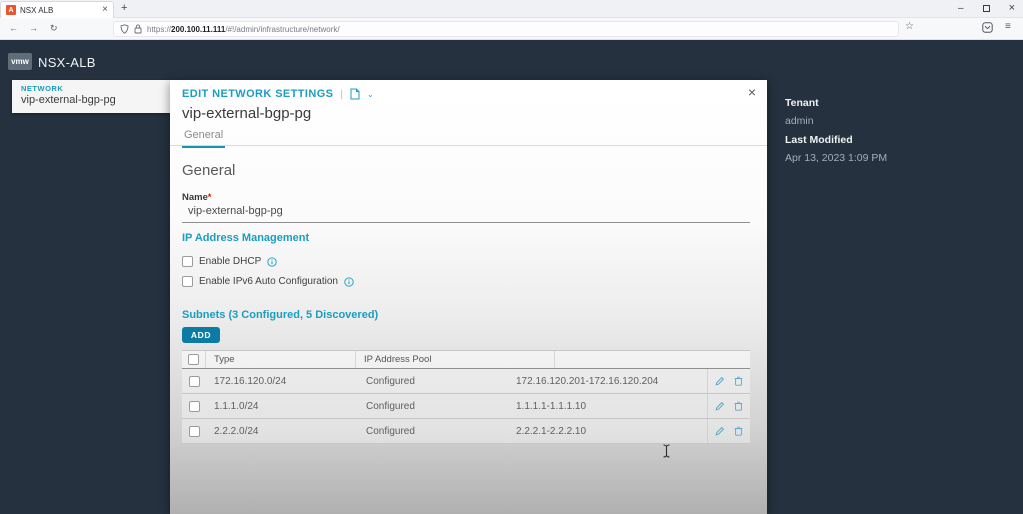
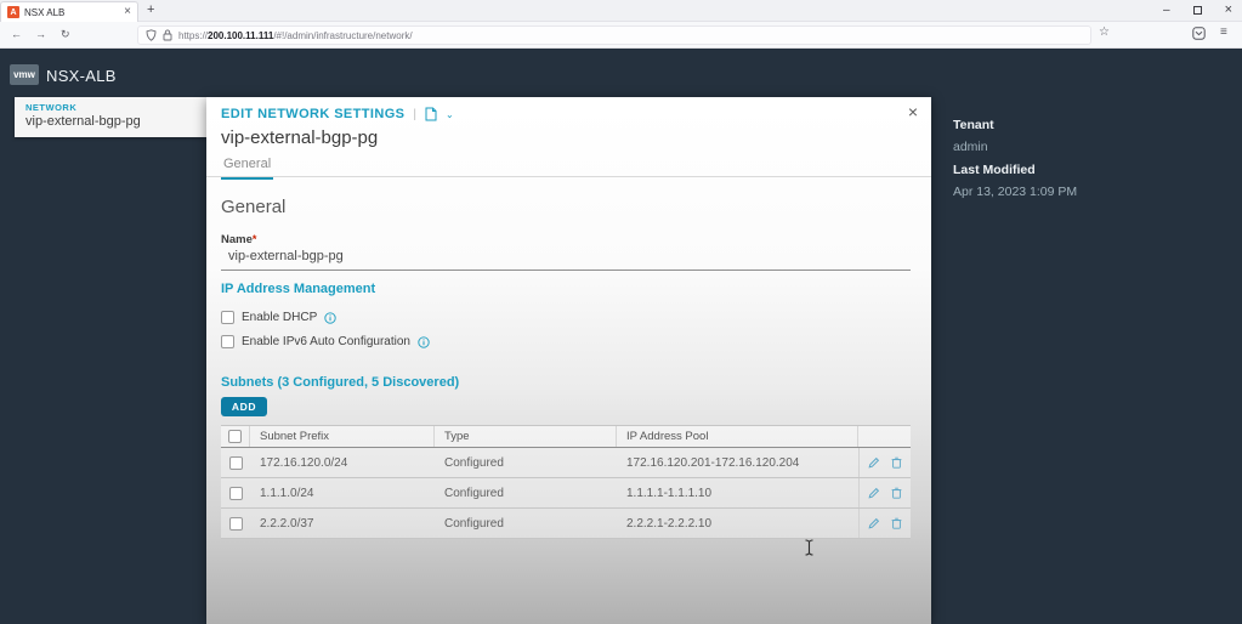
  NSX ALB
  ×
  +
  –
  ×
  ←
  →
  ↻
  https://200.100.11.111/#!/admin/infrastructure/network/
  ☆
  ≡
  vmw
  NSX-ALB
  NETWORK
  vip-external-bgp-pg
  EDIT NETWORK SETTINGS
  |
  ⌄
  ×
  vip-external-bgp-pg
  General
  General
  Name*
  vip-external-bgp-pg
  IP Address Management
  Enable DHCP
  Enable IPv6 Auto Configuration
  Subnets (3 Configured, 5 Discovered)
  ADD
+ Subnet Prefix
  Type
  IP Address Pool
  172.16.120.0/24
  Configured
  172.16.120.201-172.16.120.204
  1.1.1.0/24
  Configured
  1.1.1.1-1.1.1.10
- 2.2.2.0/24
+ 2.2.2.0/37
  Configured
  2.2.2.1-2.2.2.10
  Tenant
  admin
  Last Modified
  Apr 13, 2023 1:09 PM
